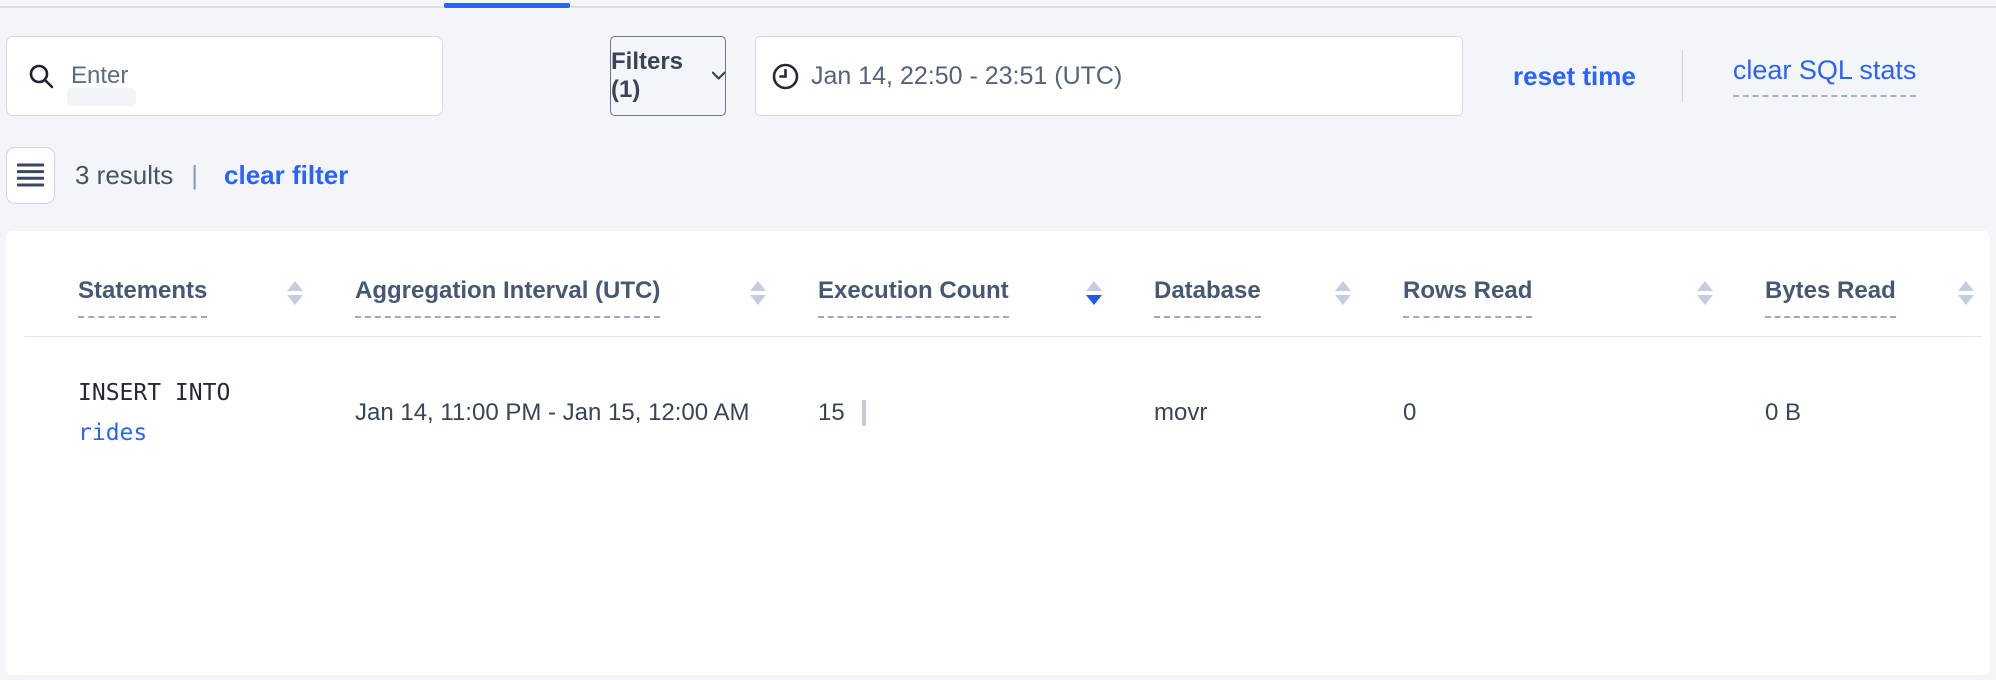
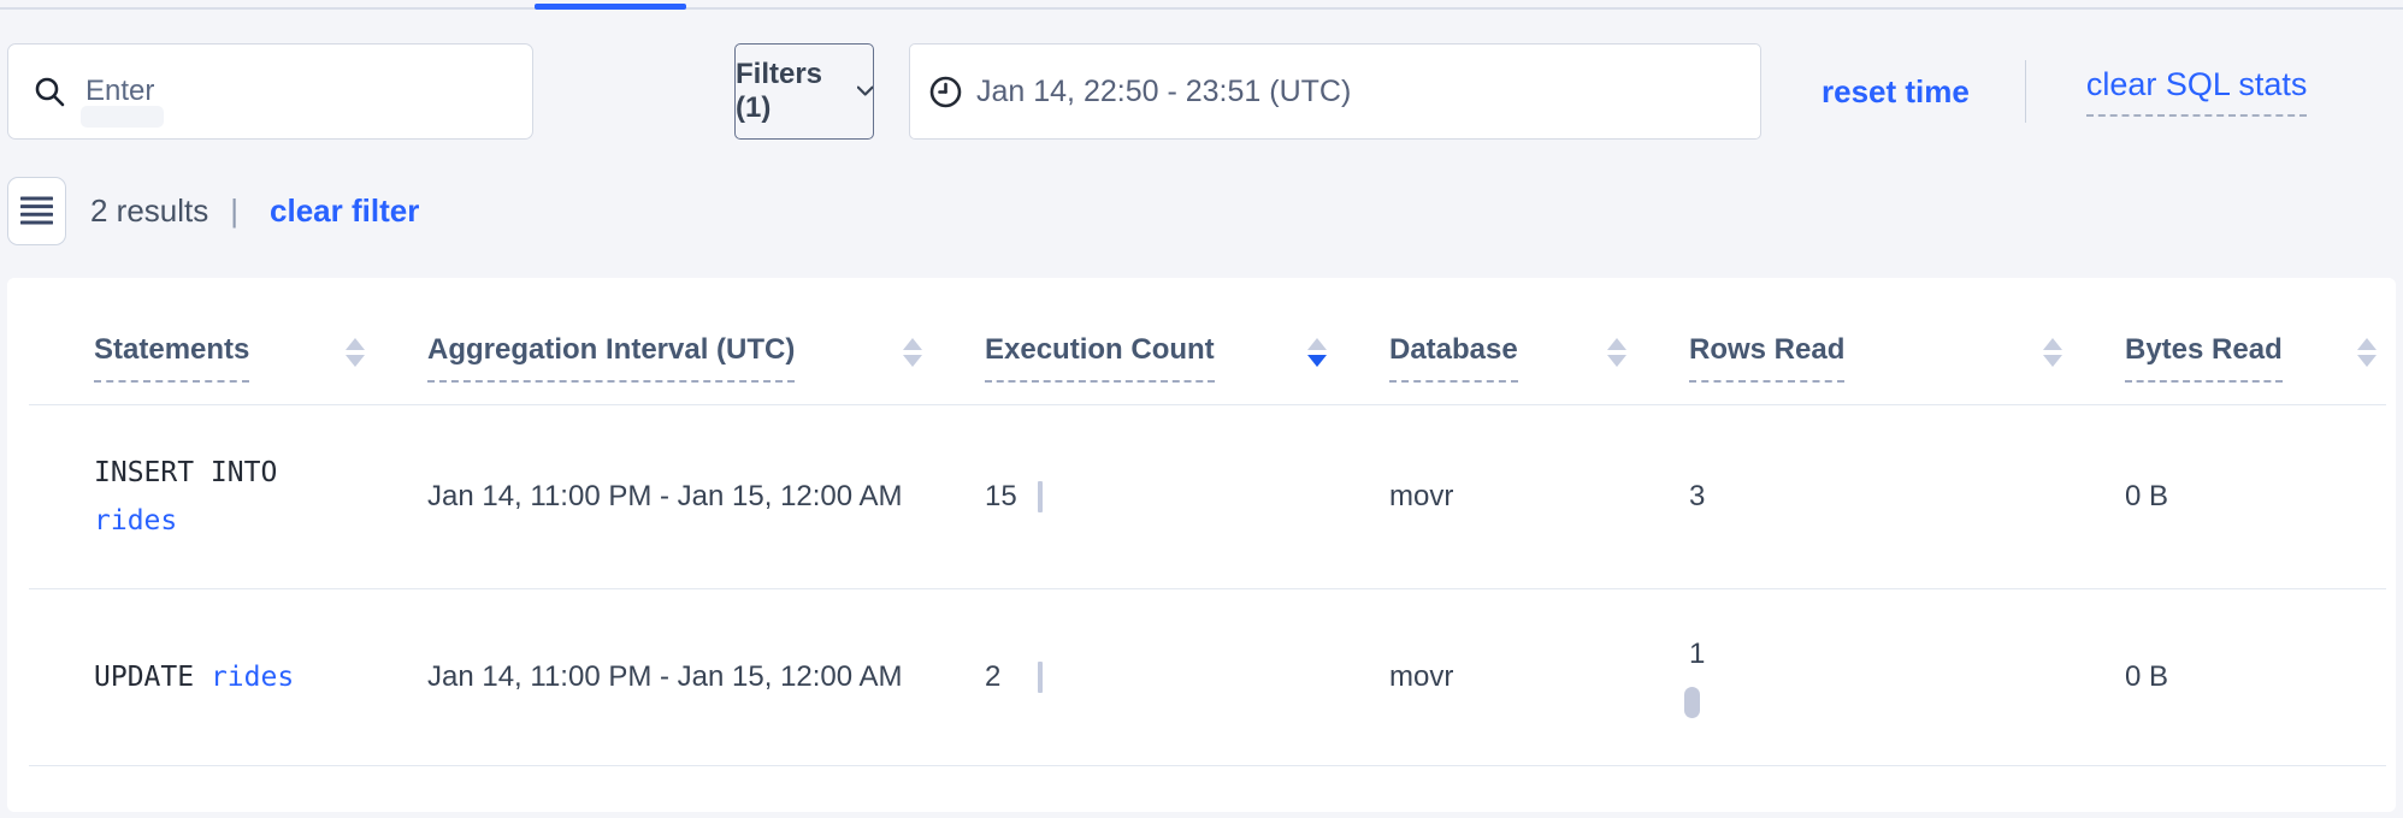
  Enter
  Filters (1)
  Jan 14, 22:50 - 23:51 (UTC)
  reset time
  clear SQL stats
- 3 results
+ 2 results
  |
  clear filter
  Statements	Aggregation Interval (UTC)	Execution Count	Database	Rows Read	Bytes Read
- INSERT INTO rides	Jan 14, 11:00 PM - Jan 15, 12:00 AM	15	movr	0	0 B
+ INSERT INTO rides	Jan 14, 11:00 PM - Jan 15, 12:00 AM	15	movr	3	0 B
+ UPDATE rides	Jan 14, 11:00 PM - Jan 15, 12:00 AM	2	movr	1	0 B
